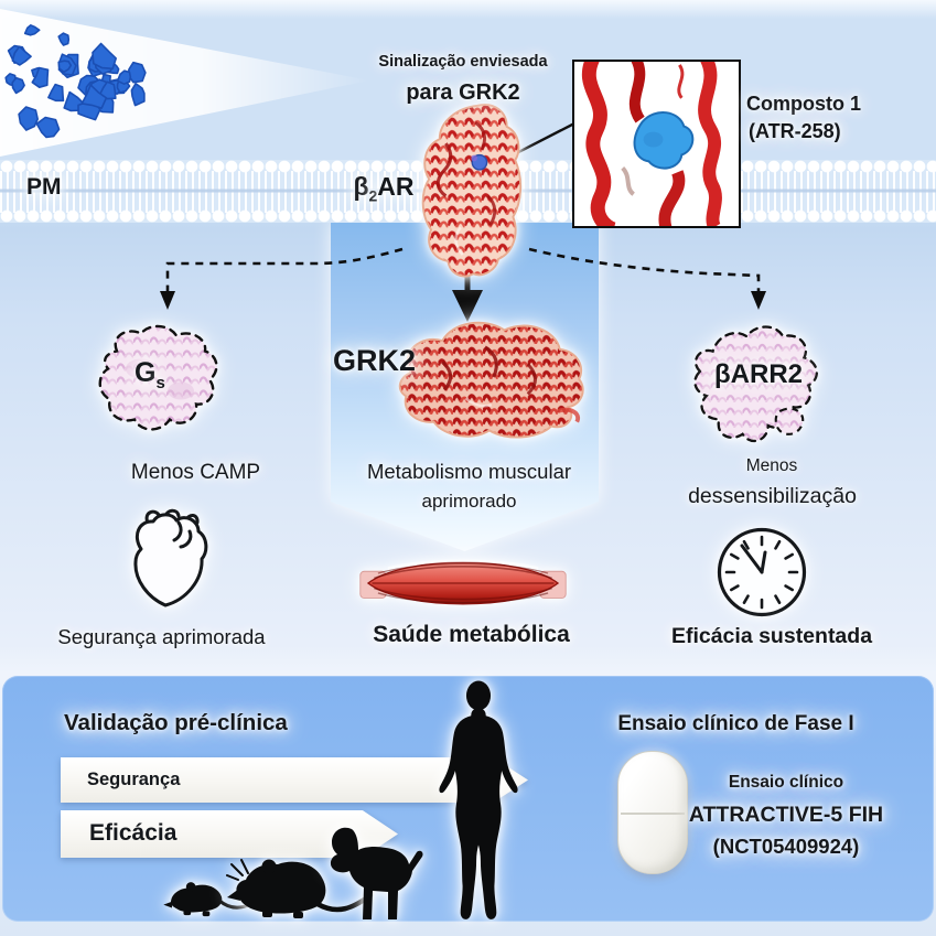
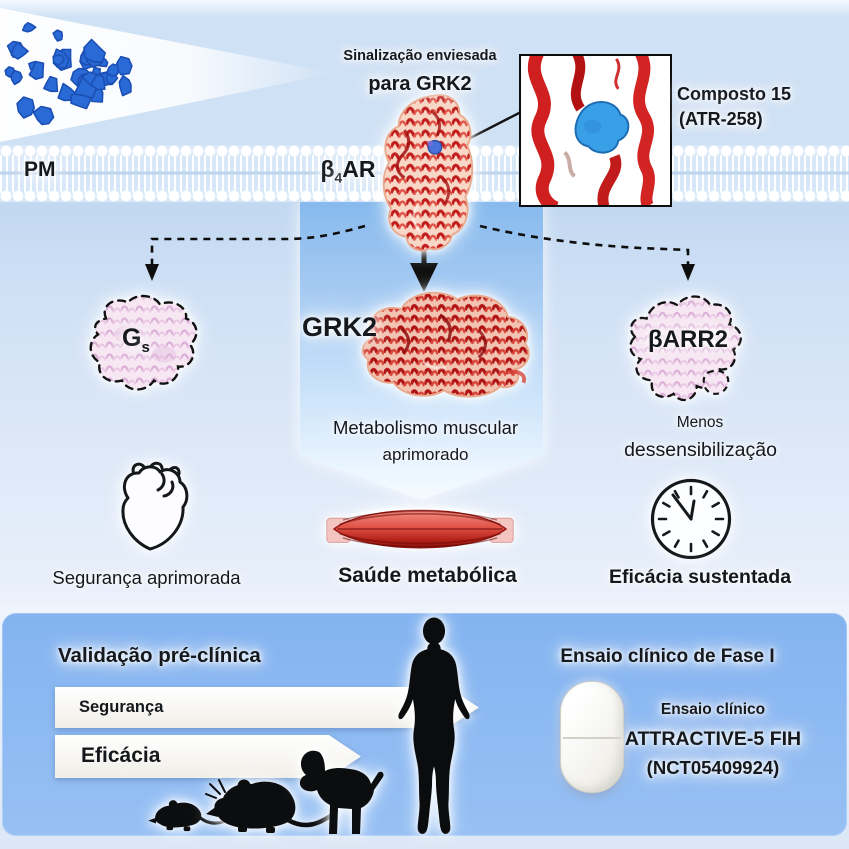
  Segurança
  Eficácia
  Sinalização enviesada
  para GRK2
  PM
- β2AR
+ β4AR
- Composto 1
+ Composto 15
  (ATR-258)
  GRK2
  Gs
  βARR2
- Menos CAMP
  Metabolismo muscular
  aprimorado
  Menos
  dessensibilização
  Segurança aprimorada
  Saúde metabólica
  Eficácia sustentada
  Validação pré-clínica
  Ensaio clínico de Fase I
  Ensaio clínico
  ATTRACTIVE-5 FIH
  (NCT05409924)
